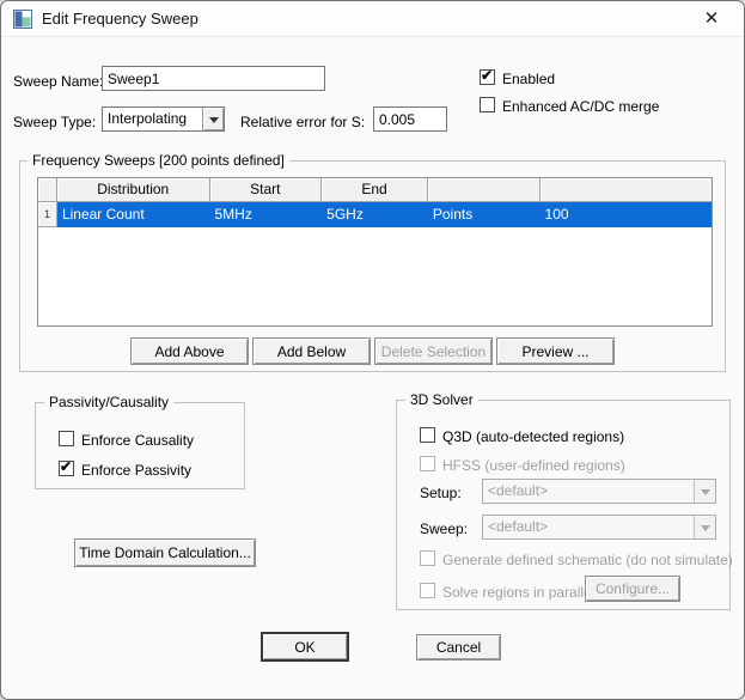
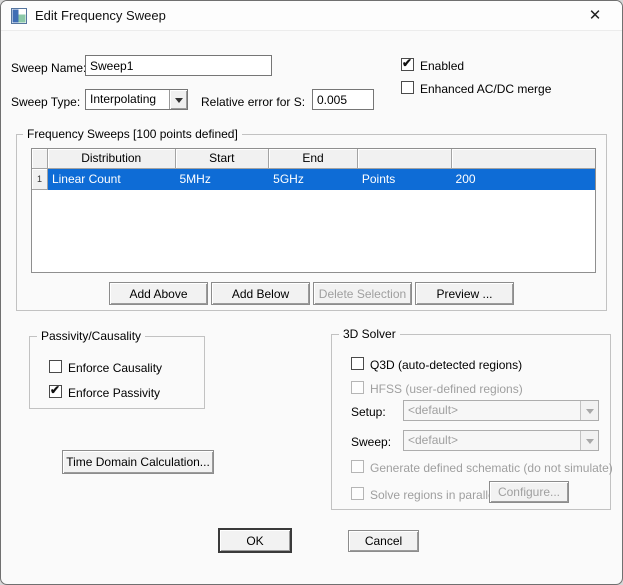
  Edit Frequency Sweep
  ✕
  Sweep Name
  Sweep1
  Enabled
  Enhanced AC/DC merge
  Sweep Type:
  Interpolating
  Relative error for S:
  0.005
- Frequency Sweeps [200 points defined]
+ Frequency Sweeps [100 points defined]
  Distribution
  Start
  End
  1
  Linear Count
  5MHz
  5GHz
  Points
- 100
+ 200
  Add Above
  Add Below
  Delete Selection
  Preview ...
  Passivity/Causality
  Enforce Causality
  Enforce Passivity
  3D Solver
  Q3D (auto-detected regions)
  HFSS (user-defined regions)
  Setup:
  <default>
  Sweep:
  <default>
  Generate defined schematic (do not simulate)
  Solve regions in parall
  Configure...
  Time Domain Calculation...
  OK
  Cancel
